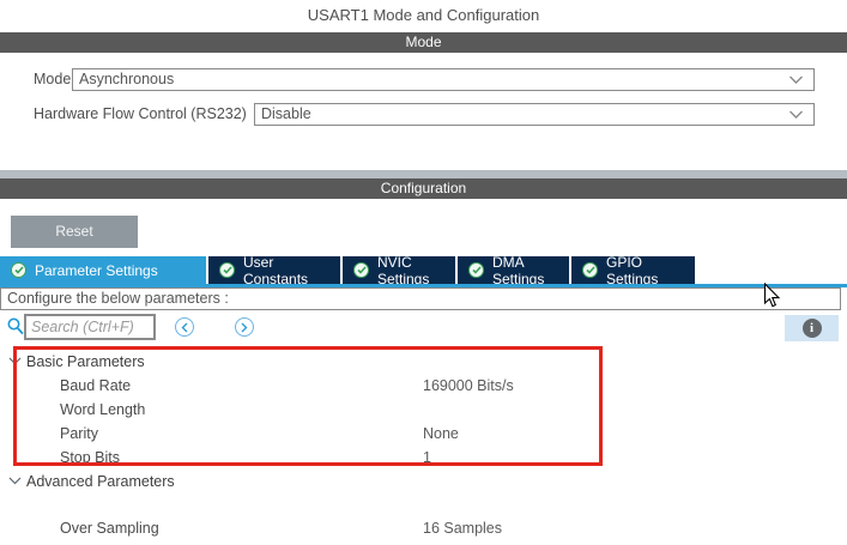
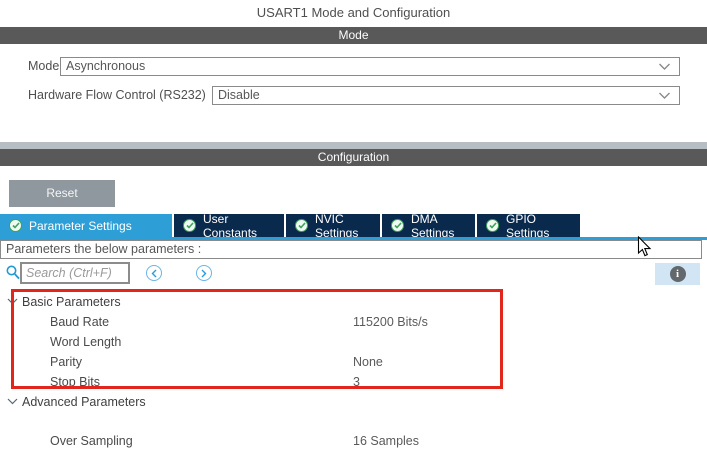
  USART1 Mode and Configuration
  Mode
  Mode
  Asynchronous
  Hardware Flow Control (RS232)
  Disable
  Configuration
  Parameter Settings
  User Constants
  NVIC Settings
  DMA Settings
  GPIO Settings
- Configure the below parameters :
+ Parameters the below parameters :
  Search (Ctrl+F)
  i
  Basic Parameters
  Baud Rate
- 169000 Bits/s
+ 115200 Bits/s
  Word Length
  Parity
  None
  Stop Bits
- 1
+ 3
  Advanced Parameters
  Over Sampling
  16 Samples
